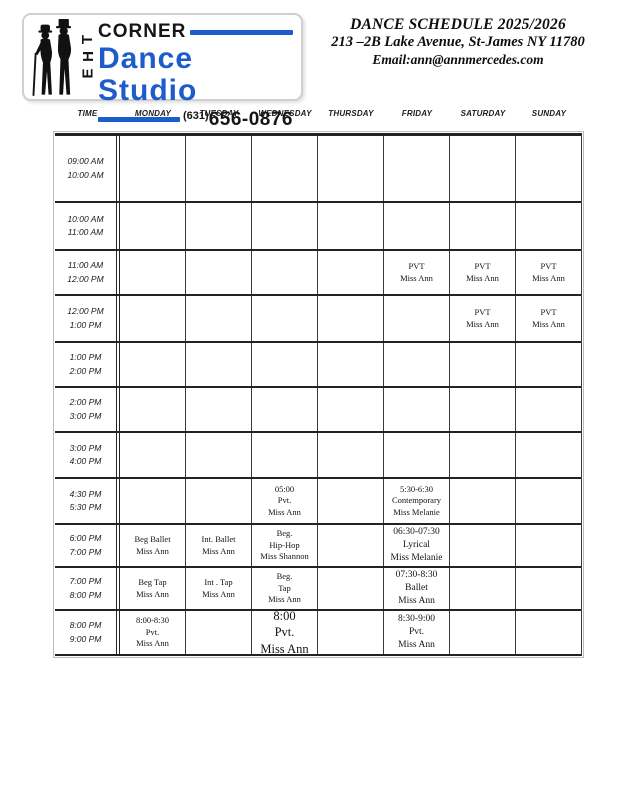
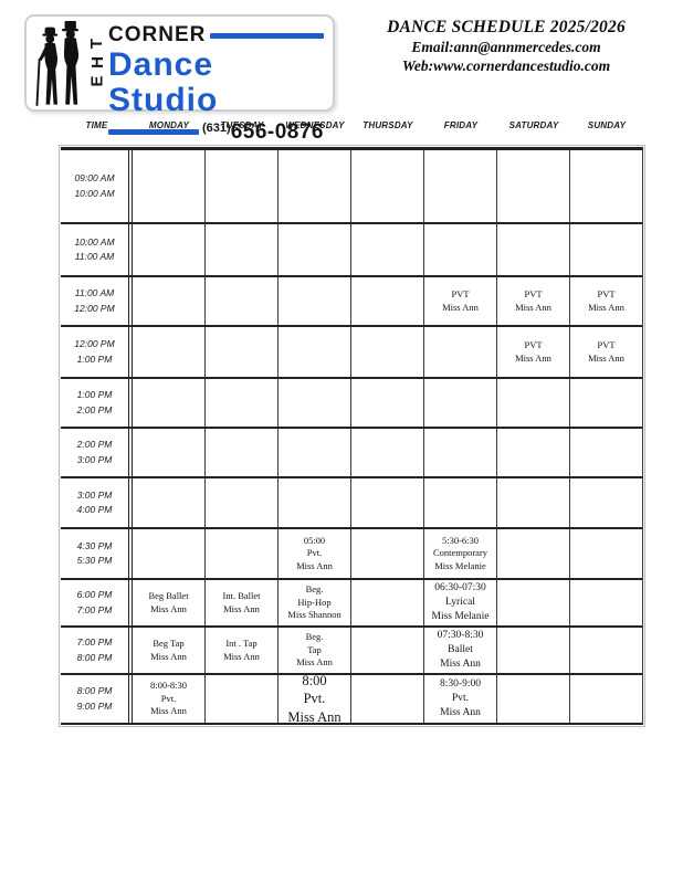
  CORNER
  Dance Studio
  (631)
  656-0876
  DANCE SCHEDULE 2025/2026
- 213 –2B Lake Avenue, St-James NY 11780
  Email:ann@annmercedes.com
+ Web:www.cornerdancestudio.com
  TIME
  MONDAY
  TUESDAY
  WEDNESDAY
  THURSDAY
  FRIDAY
  SATURDAY
  SUNDAY
  09:00 AM
  10:00 AM
  10:00 AM
  11:00 AM
  11:00 AM
  12:00 PM
  PVT
  Miss Ann
  PVT
  Miss Ann
  PVT
  Miss Ann
  12:00 PM
  1:00 PM
  PVT
  Miss Ann
  PVT
  Miss Ann
  1:00 PM
  2:00 PM
  2:00 PM
  3:00 PM
  3:00 PM
  4:00 PM
  4:30 PM
  5:30 PM
  05:00
  Pvt.
  Miss Ann
  5:30-6:30
  Contemporary
  Miss Melanie
  6:00 PM
  7:00 PM
  Beg Ballet
  Miss Ann
  Int. Ballet
  Miss Ann
  Beg.
  Hip-Hop
  Miss Shannon
  06:30-07:30
  Lyrical
  Miss Melanie
  7:00 PM
  8:00 PM
  Beg Tap
  Miss Ann
  Int . Tap
  Miss Ann
  Beg.
  Tap
  Miss Ann
  07:30-8:30
  Ballet
  Miss Ann
  8:00 PM
  9:00 PM
  8:00-8:30
  Pvt.
  Miss Ann
  8:00
  Pvt.
  Miss Ann
  8:30-9:00
  Pvt.
  Miss Ann
